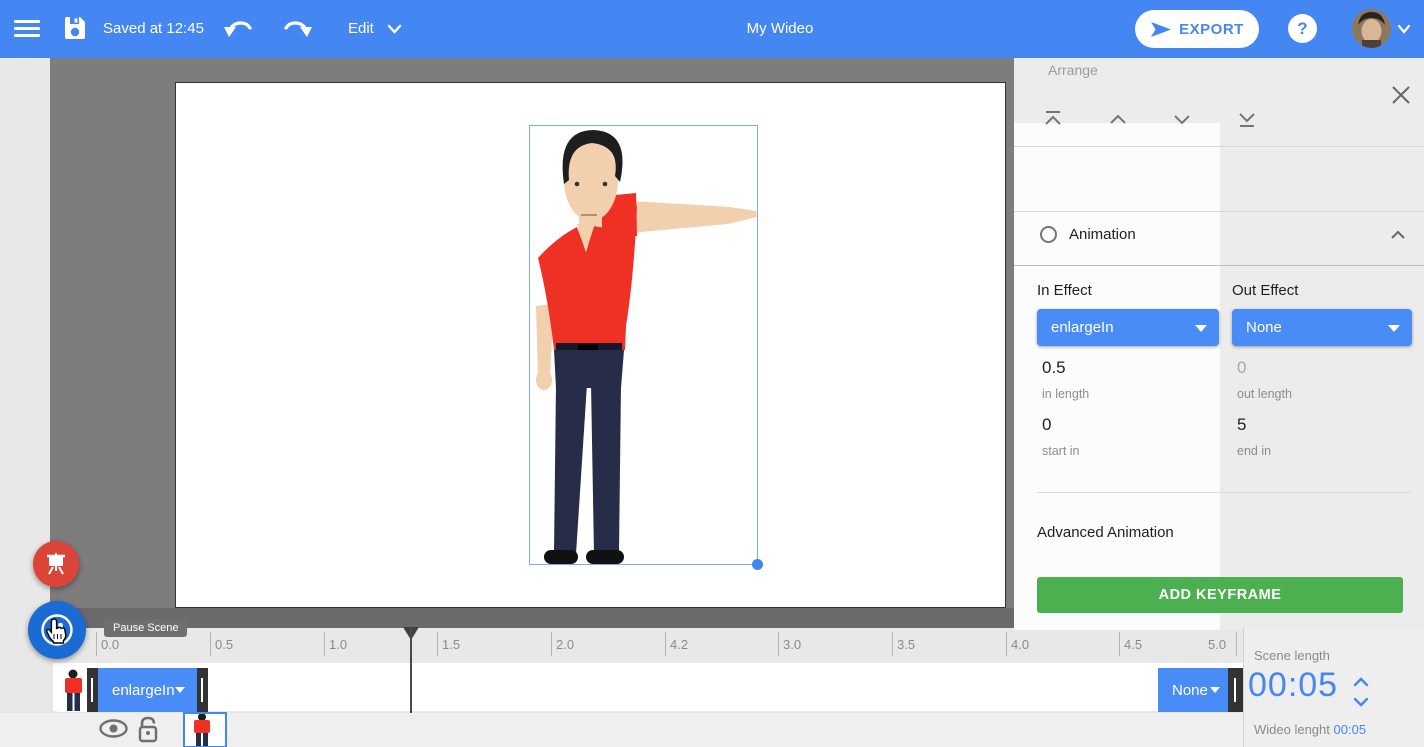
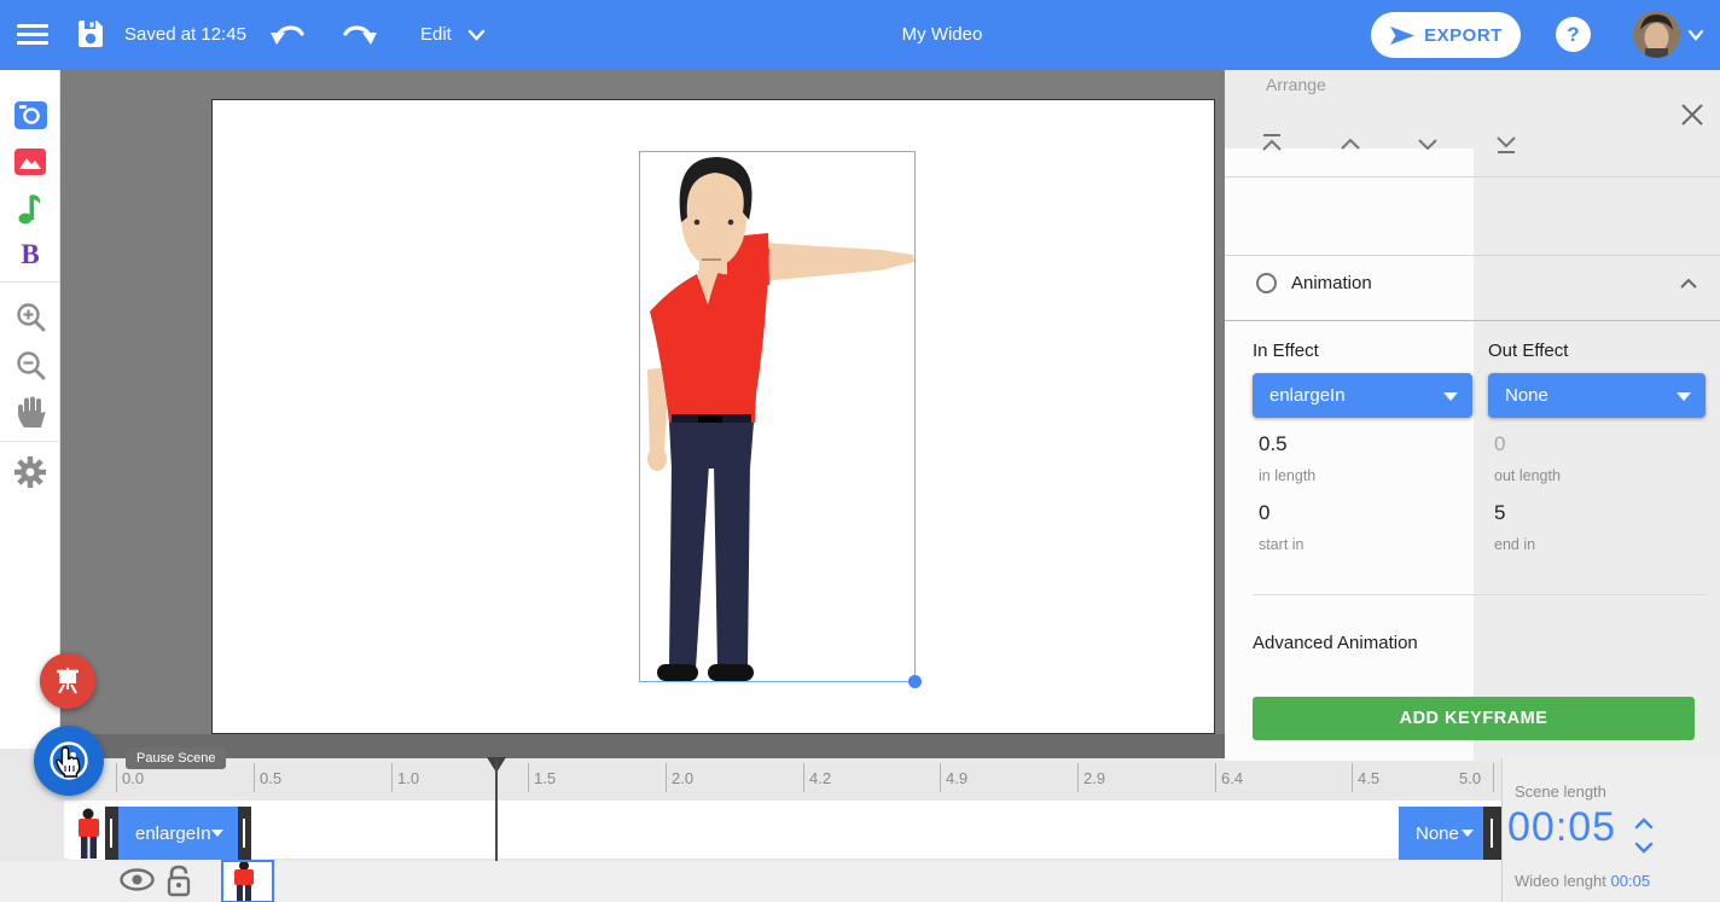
  Saved at 12:45
  Edit
  My Wideo
  EXPORT
  ?
+ B
  Arrange
  Animation
  In Effect
  Out Effect
  enlargeIn
  None
  0.5
  in length
  0
  out length
  0
  start in
  5
  end in
  Advanced Animation
  ADD KEYFRAME
  0.0
  0.5
  1.0
  1.5
  2.0
  4.2
- 3.0
+ 4.9
- 3.5
+ 2.9
- 4.0
+ 6.4
  4.5
  5.0
  enlargeIn
  None
  Scene length
  00:05
  Wideo lenght 00:05
  Pause Scene
